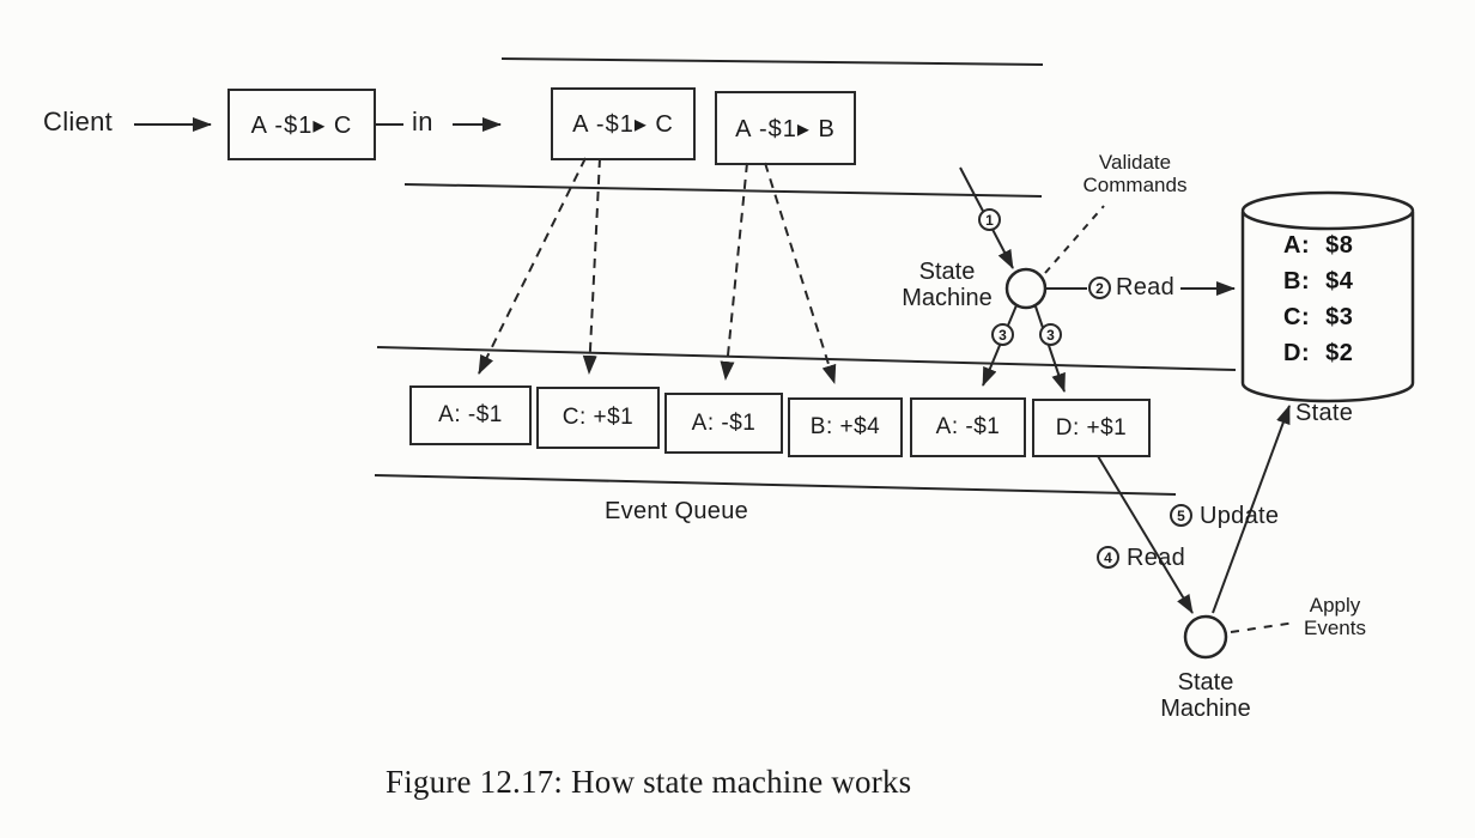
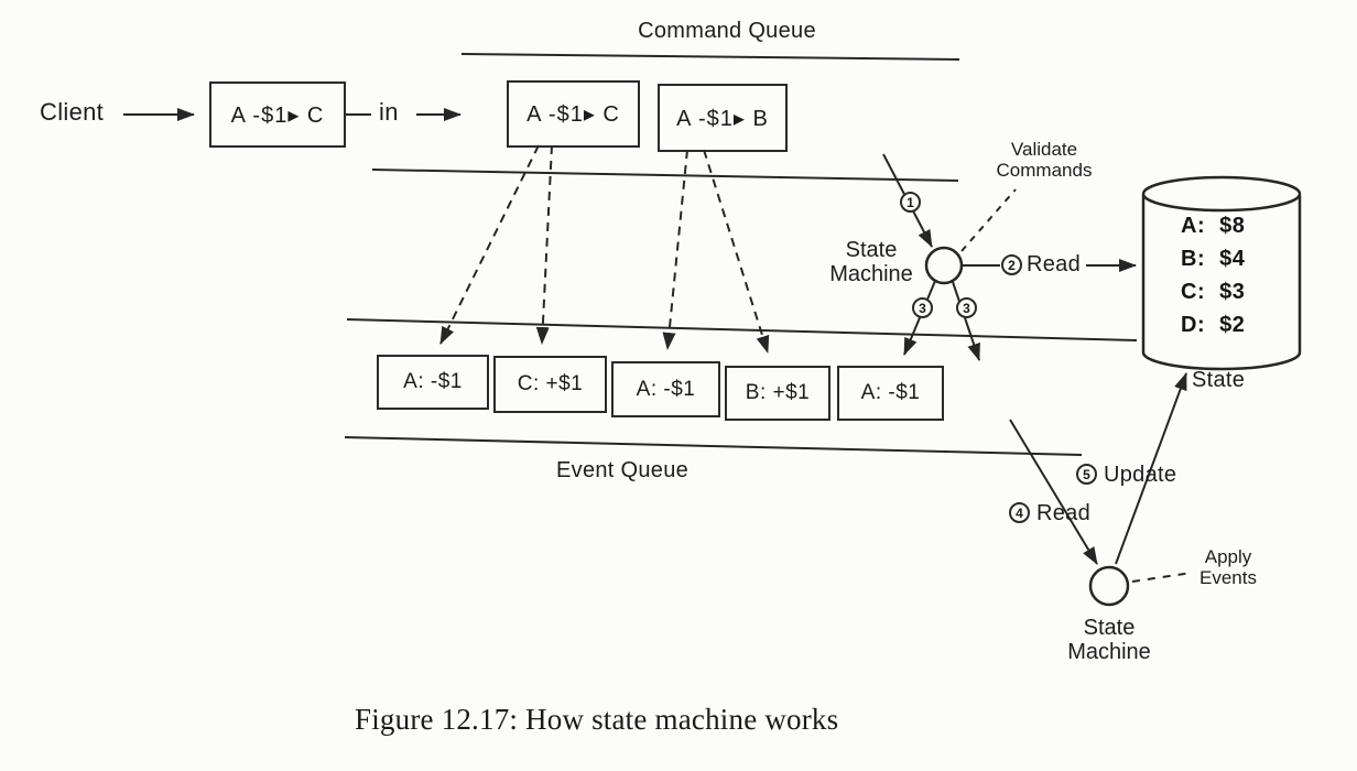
  Client
  A -$1▸ C
  in
+ Command Queue
  A -$1▸ C
  A -$1▸ B
  A: -$1
  C: +$1
  A: -$1
- B: +$4
+ B: +$1
  A: -$1
- D: +$1
  Event Queue
  State
  Machine
  Validate
  Commands
  State
  Machine
  Apply
  Events
  A:
  $8
  B:
  $4
  C:
  $3
  D:
  $2
  State
  1
  2
  Read
  3
  3
  4
  Read
  5
  Update
  Figure 12.17: How state machine works
